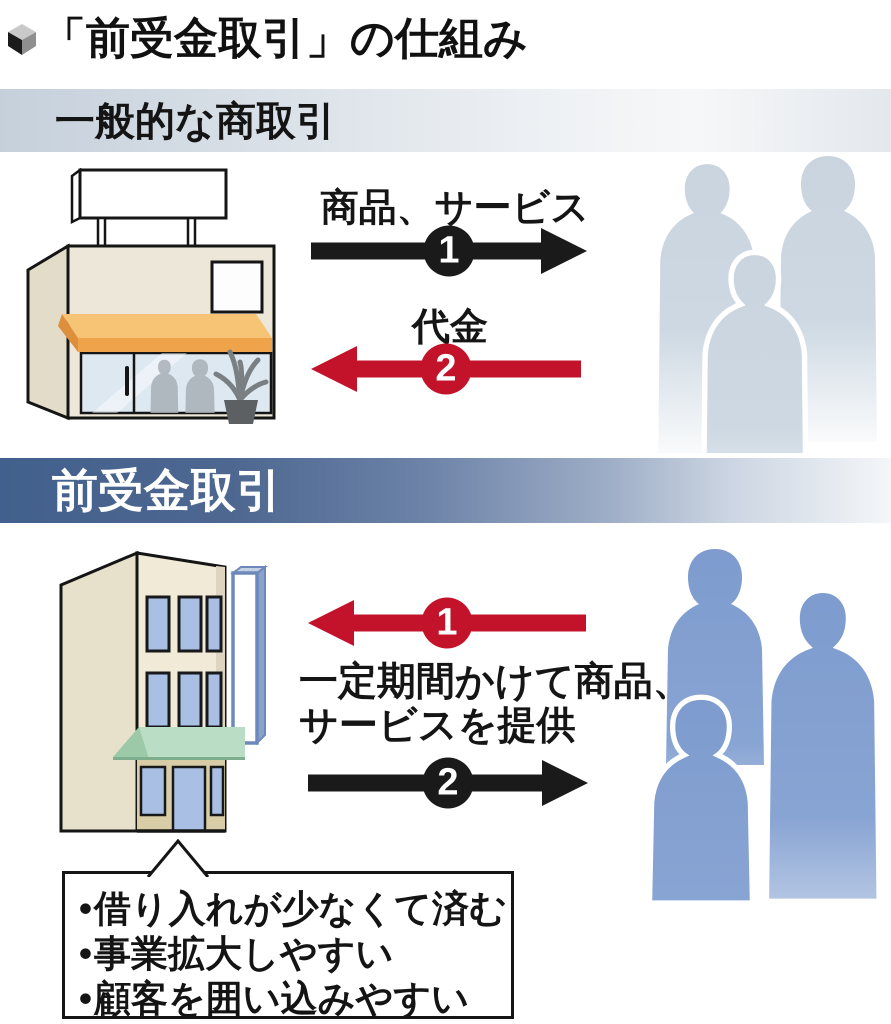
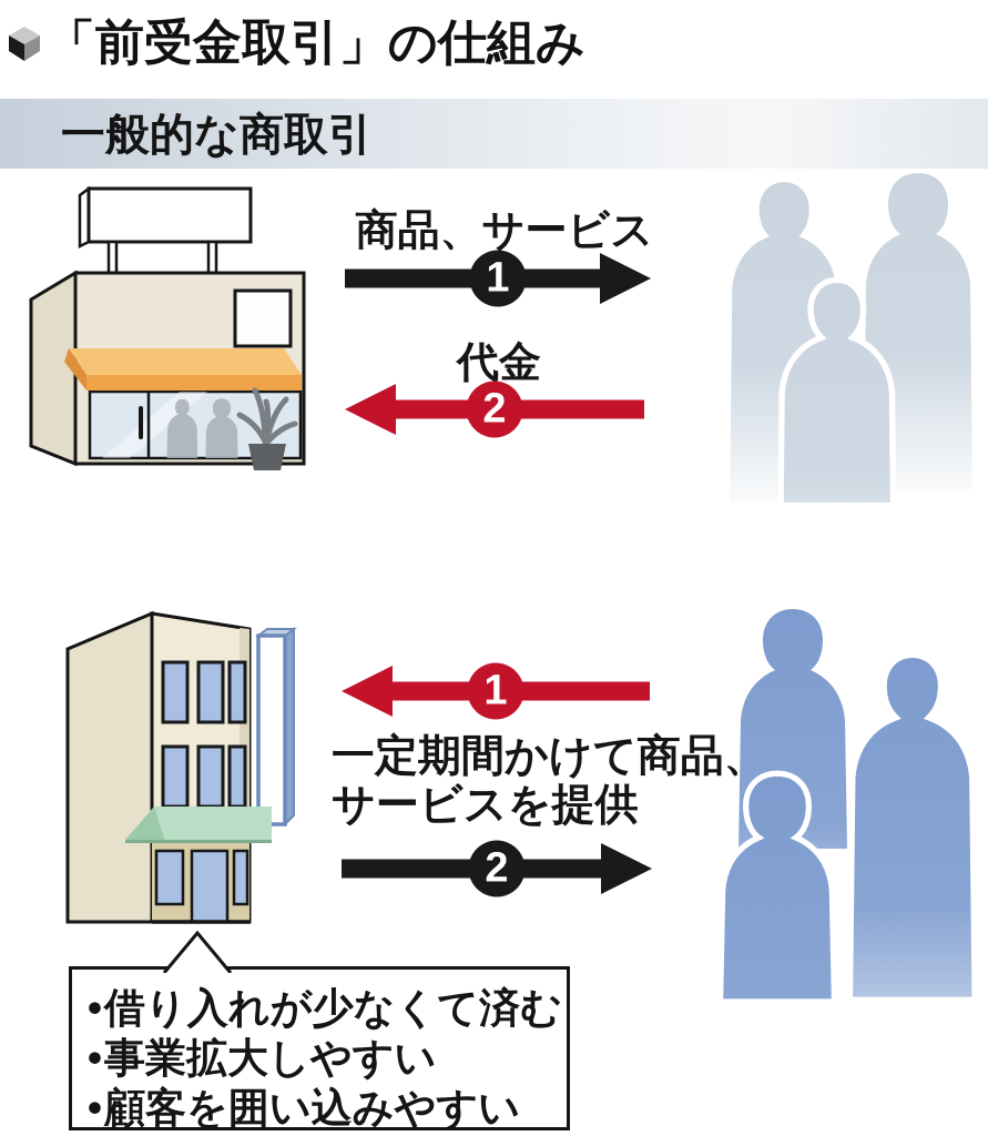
  「前受金取引」の仕組み
  一般的な商取引
  商品、サービス
  1
  代金
  2
- 前受金取引
  1
  一定期間かけて商品
  サービスを提供
  2
  •借り入れが少なくて済む
  •事業拡大しやすい
  •顧客を囲い込みやすい
